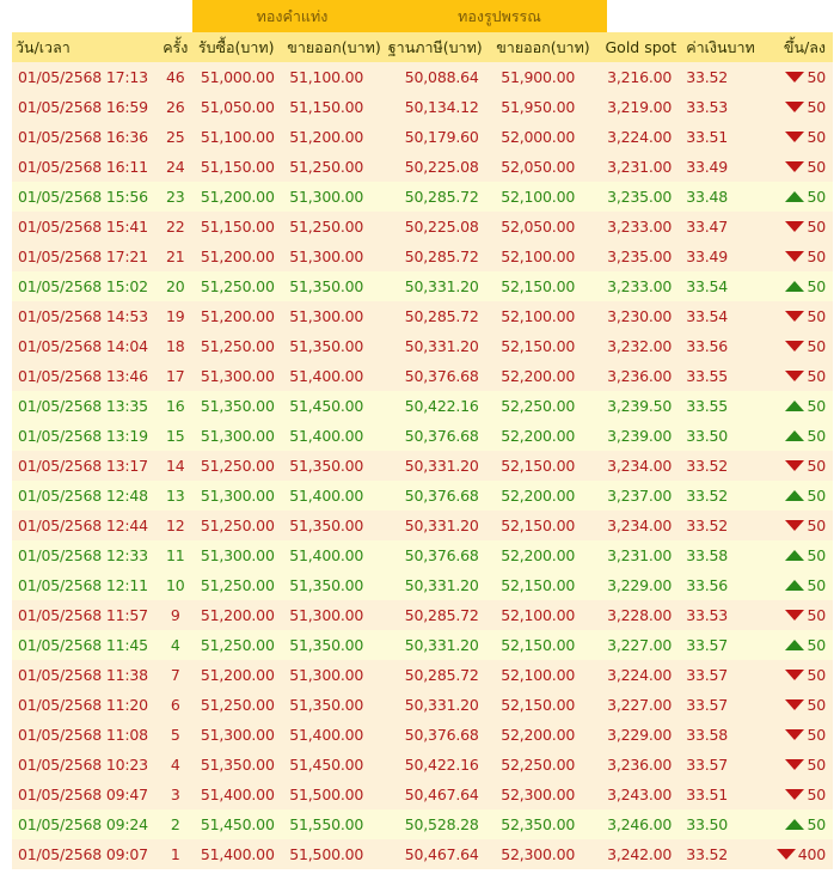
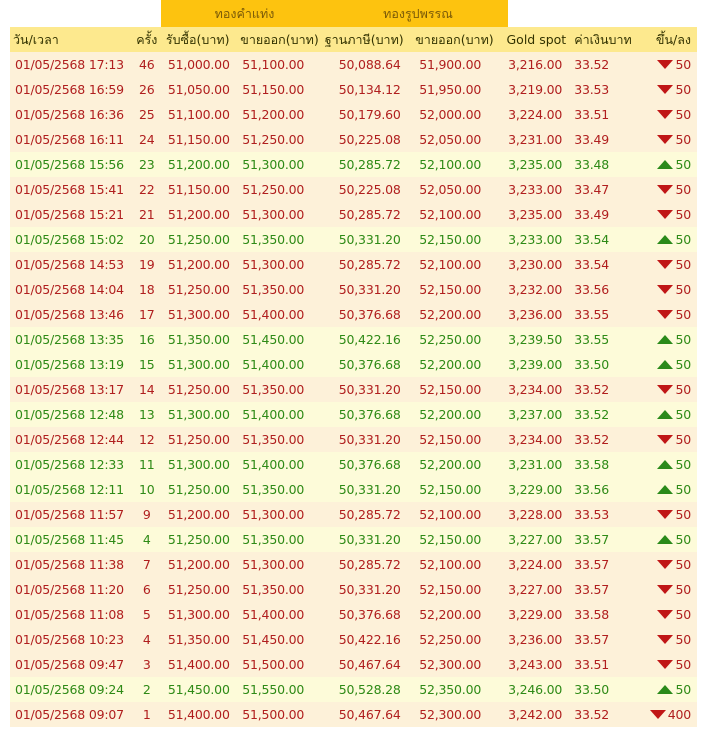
  ทองคำแท่ง
  ทองรูปพรรณ
  วัน/เวลา	ครั้ง	รับซื้อ(บาท)	ขายออก(บาท)	ฐานภาษี(บาท)	ขายออก(บาท)	Gold spot	ค่าเงินบาท	ขึ้น/ลง
  01/05/2568 17:13	46	51,000.00	51,100.00	50,088.64	51,900.00	3,216.00	33.52	50
  01/05/2568 16:59	26	51,050.00	51,150.00	50,134.12	51,950.00	3,219.00	33.53	50
  01/05/2568 16:36	25	51,100.00	51,200.00	50,179.60	52,000.00	3,224.00	33.51	50
  01/05/2568 16:11	24	51,150.00	51,250.00	50,225.08	52,050.00	3,231.00	33.49	50
  01/05/2568 15:56	23	51,200.00	51,300.00	50,285.72	52,100.00	3,235.00	33.48	50
  01/05/2568 15:41	22	51,150.00	51,250.00	50,225.08	52,050.00	3,233.00	33.47	50
- 01/05/2568 17:21	21	51,200.00	51,300.00	50,285.72	52,100.00	3,235.00	33.49	50
+ 01/05/2568 15:21	21	51,200.00	51,300.00	50,285.72	52,100.00	3,235.00	33.49	50
  01/05/2568 15:02	20	51,250.00	51,350.00	50,331.20	52,150.00	3,233.00	33.54	50
  01/05/2568 14:53	19	51,200.00	51,300.00	50,285.72	52,100.00	3,230.00	33.54	50
  01/05/2568 14:04	18	51,250.00	51,350.00	50,331.20	52,150.00	3,232.00	33.56	50
  01/05/2568 13:46	17	51,300.00	51,400.00	50,376.68	52,200.00	3,236.00	33.55	50
  01/05/2568 13:35	16	51,350.00	51,450.00	50,422.16	52,250.00	3,239.50	33.55	50
  01/05/2568 13:19	15	51,300.00	51,400.00	50,376.68	52,200.00	3,239.00	33.50	50
  01/05/2568 13:17	14	51,250.00	51,350.00	50,331.20	52,150.00	3,234.00	33.52	50
  01/05/2568 12:48	13	51,300.00	51,400.00	50,376.68	52,200.00	3,237.00	33.52	50
  01/05/2568 12:44	12	51,250.00	51,350.00	50,331.20	52,150.00	3,234.00	33.52	50
  01/05/2568 12:33	11	51,300.00	51,400.00	50,376.68	52,200.00	3,231.00	33.58	50
  01/05/2568 12:11	10	51,250.00	51,350.00	50,331.20	52,150.00	3,229.00	33.56	50
  01/05/2568 11:57	9	51,200.00	51,300.00	50,285.72	52,100.00	3,228.00	33.53	50
  01/05/2568 11:45	4	51,250.00	51,350.00	50,331.20	52,150.00	3,227.00	33.57	50
  01/05/2568 11:38	7	51,200.00	51,300.00	50,285.72	52,100.00	3,224.00	33.57	50
  01/05/2568 11:20	6	51,250.00	51,350.00	50,331.20	52,150.00	3,227.00	33.57	50
  01/05/2568 11:08	5	51,300.00	51,400.00	50,376.68	52,200.00	3,229.00	33.58	50
  01/05/2568 10:23	4	51,350.00	51,450.00	50,422.16	52,250.00	3,236.00	33.57	50
  01/05/2568 09:47	3	51,400.00	51,500.00	50,467.64	52,300.00	3,243.00	33.51	50
  01/05/2568 09:24	2	51,450.00	51,550.00	50,528.28	52,350.00	3,246.00	33.50	50
  01/05/2568 09:07	1	51,400.00	51,500.00	50,467.64	52,300.00	3,242.00	33.52	400
